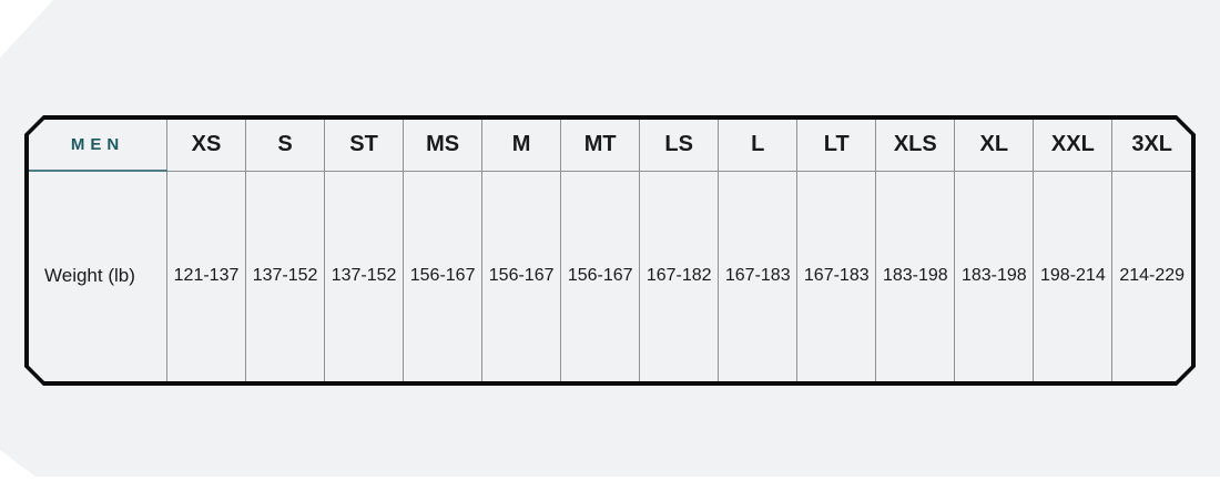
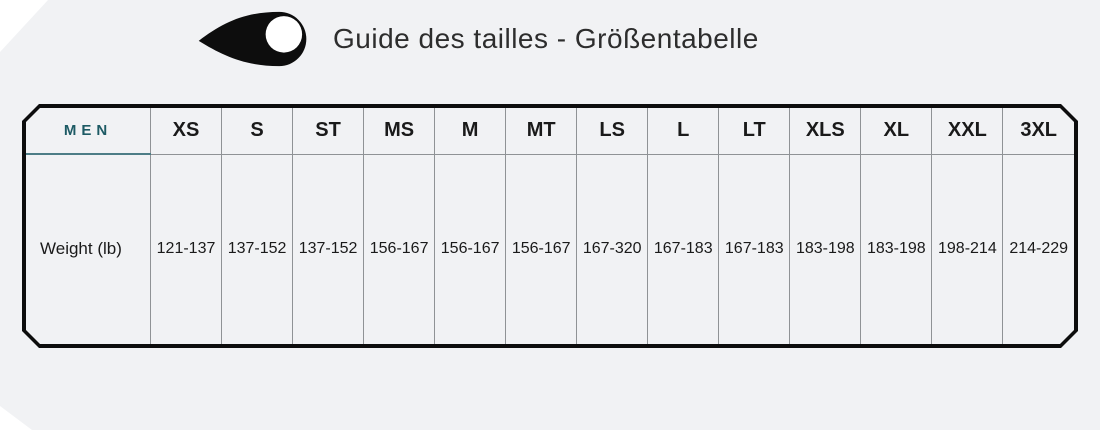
+ Guide des tailles - Größentabelle
  MEN	XS	S	ST	MS	M	MT	LS	L	LT	XLS	XL	XXL	3XL
- Weight (lb)	121-137	137-152	137-152	156-167	156-167	156-167	167-182	167-183	167-183	183-198	183-198	198-214	214-229
+ Weight (lb)	121-137	137-152	137-152	156-167	156-167	156-167	167-320	167-183	167-183	183-198	183-198	198-214	214-229
